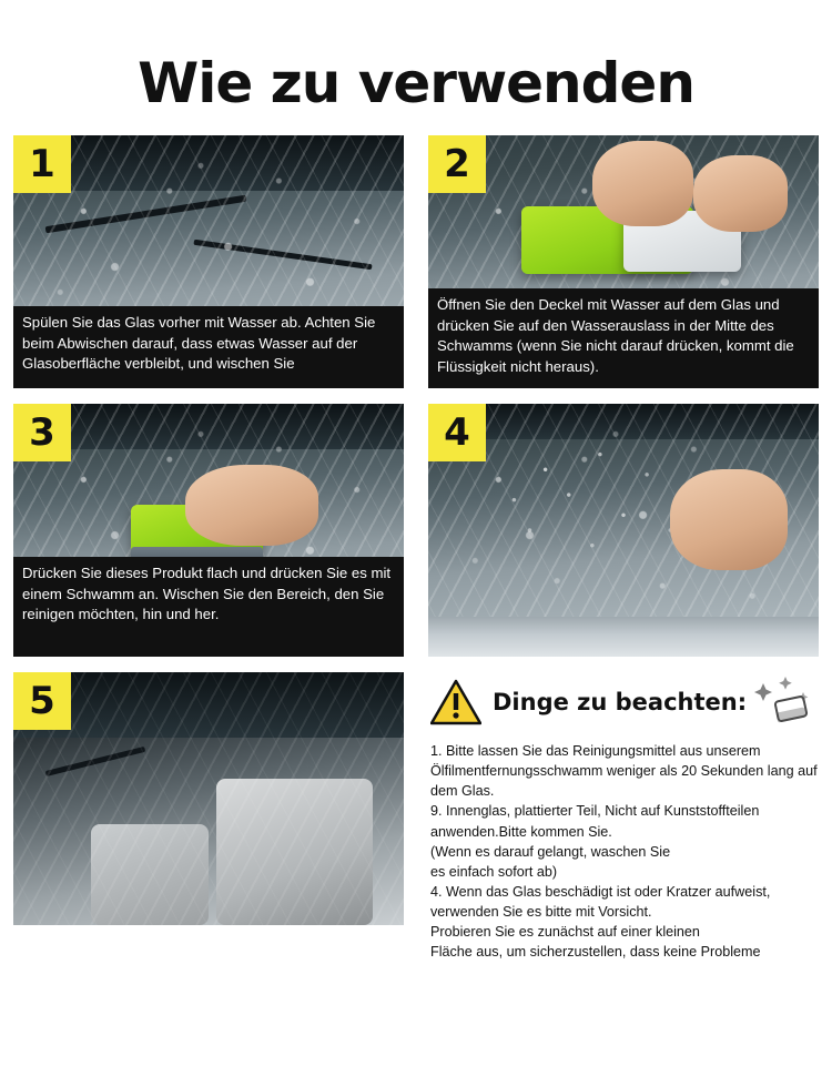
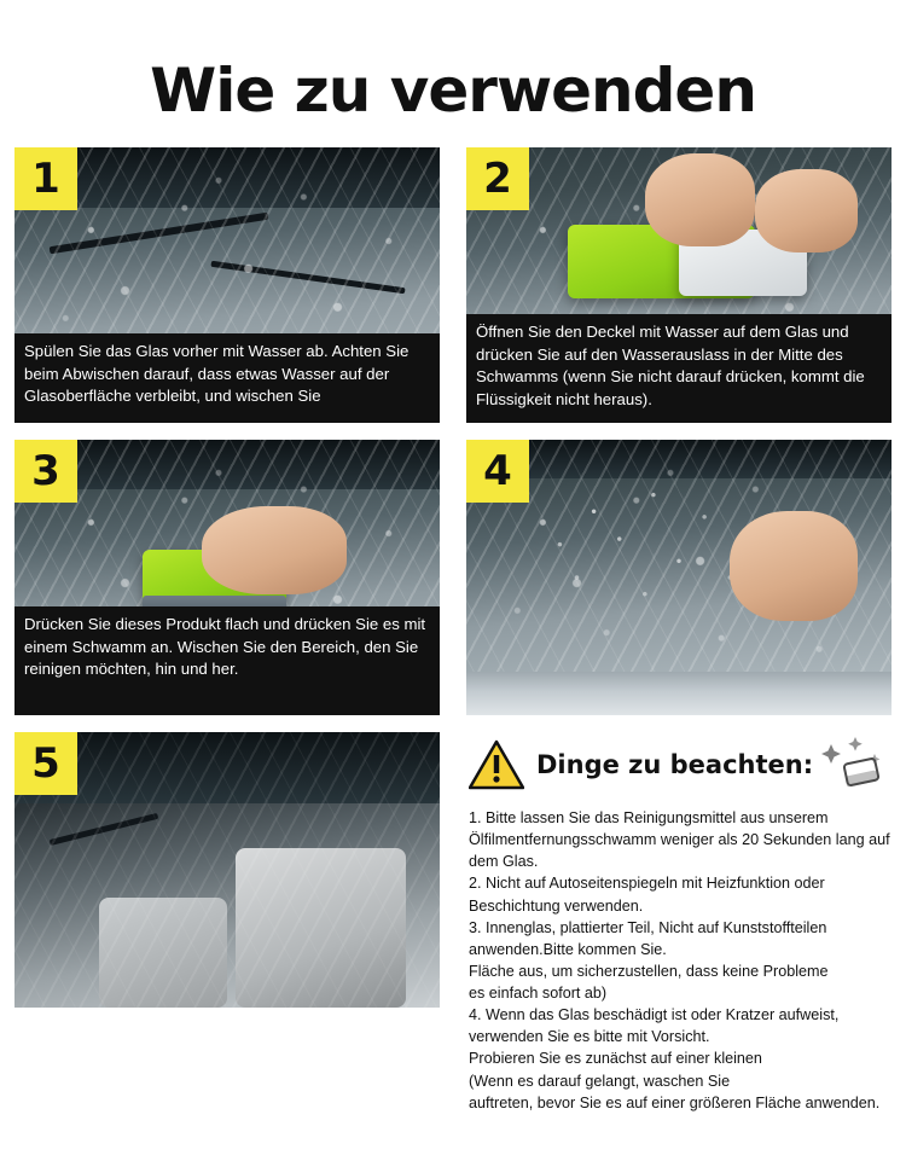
  Wie zu verwenden
  1
  Spülen Sie das Glas vorher mit Wasser ab. Achten Sie beim Abwischen darauf, dass etwas Wasser auf der Glasoberfläche verbleibt, und wischen Sie
  2
  Öffnen Sie den Deckel mit Wasser auf dem Glas und drücken Sie auf den Wasserauslass in der Mitte des Schwamms (wenn Sie nicht darauf drücken, kommt die Flüssigkeit nicht heraus).
  3
  Drücken Sie dieses Produkt flach und drücken Sie es mit einem Schwamm an. Wischen Sie den Bereich, den Sie reinigen möchten, hin und her.
  4
  5
  Dinge zu beachten:
  1. Bitte lassen Sie das Reinigungsmittel aus unserem Ölfilmentfernungsschwamm weniger als 20 Sekunden lang auf dem Glas.
+ 2. Nicht auf Autoseitenspiegeln mit Heizfunktion oder Beschichtung verwenden.
- 9. Innenglas, plattierter Teil, Nicht auf Kunststoffteilen anwenden.Bitte kommen Sie.
+ 3. Innenglas, plattierter Teil, Nicht auf Kunststoffteilen anwenden.Bitte kommen Sie.
- (Wenn es darauf gelangt, waschen Sie
+ Fläche aus, um sicherzustellen, dass keine Probleme
  es einfach sofort ab)
  4. Wenn das Glas beschädigt ist oder Kratzer aufweist, verwenden Sie es bitte mit Vorsicht.
  Probieren Sie es zunächst auf einer kleinen
- Fläche aus, um sicherzustellen, dass keine Probleme
+ (Wenn es darauf gelangt, waschen Sie
+ auftreten, bevor Sie es auf einer größeren Fläche anwenden.
